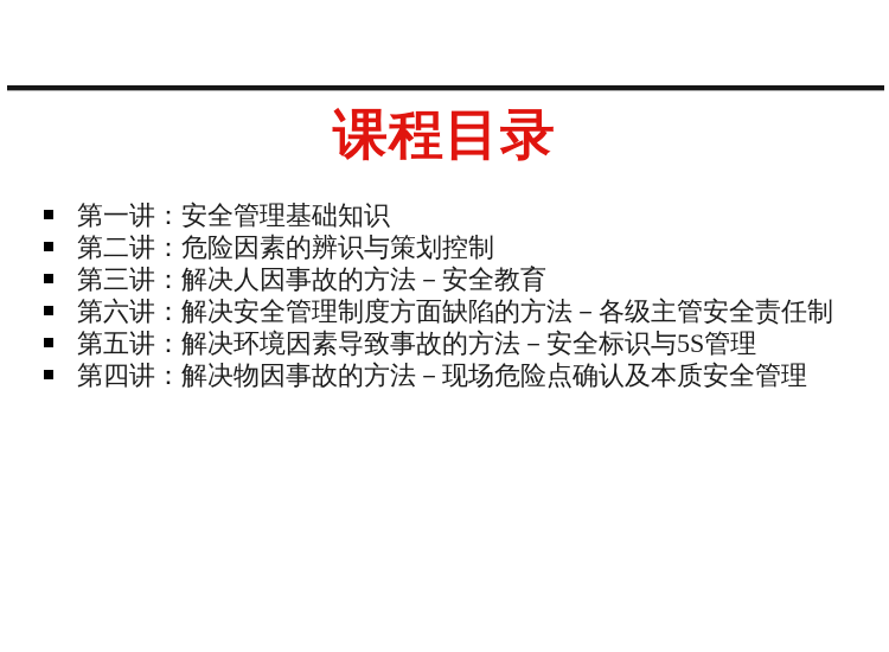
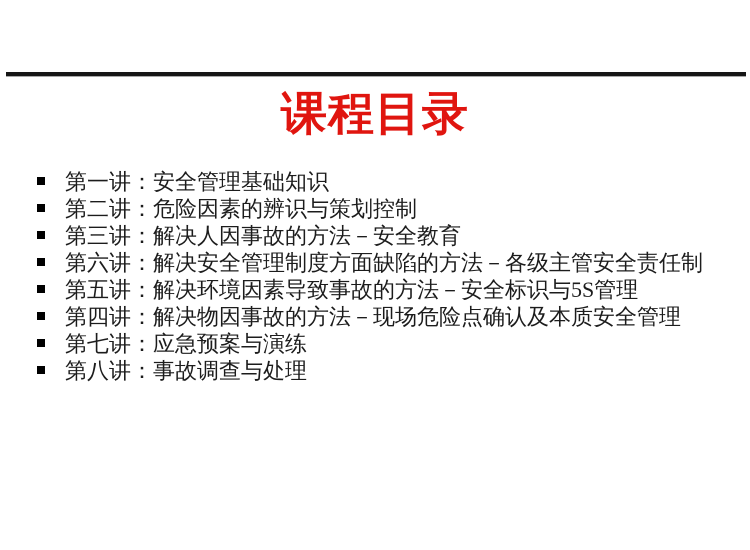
  课程目录
  第一讲：安全管理基础知识
  第二讲：危险因素的辨识与策划控制
  第三讲：解决人因事故的方法－安全教育
  第六讲：解决安全管理制度方面缺陷的方法－各级主管安全责任制
  第五讲：解决环境因素导致事故的方法－安全标识与5S管理
  第四讲：解决物因事故的方法－现场危险点确认及本质安全管理
+ 第七讲：应急预案与演练
+ 第八讲：事故调查与处理
